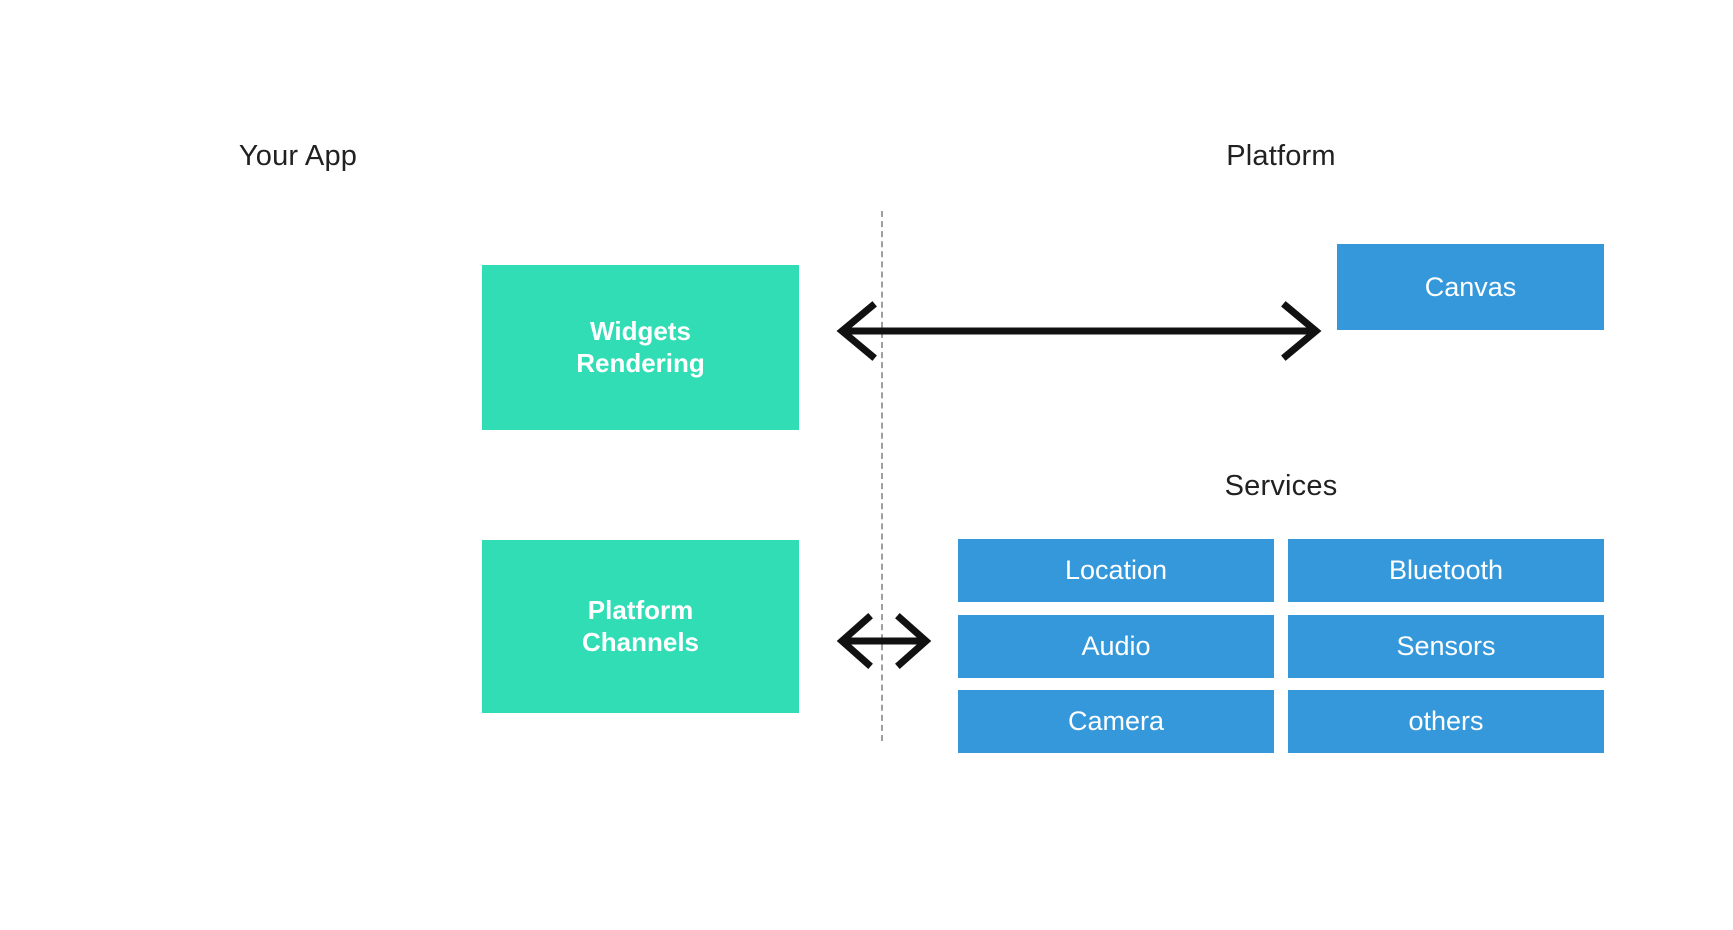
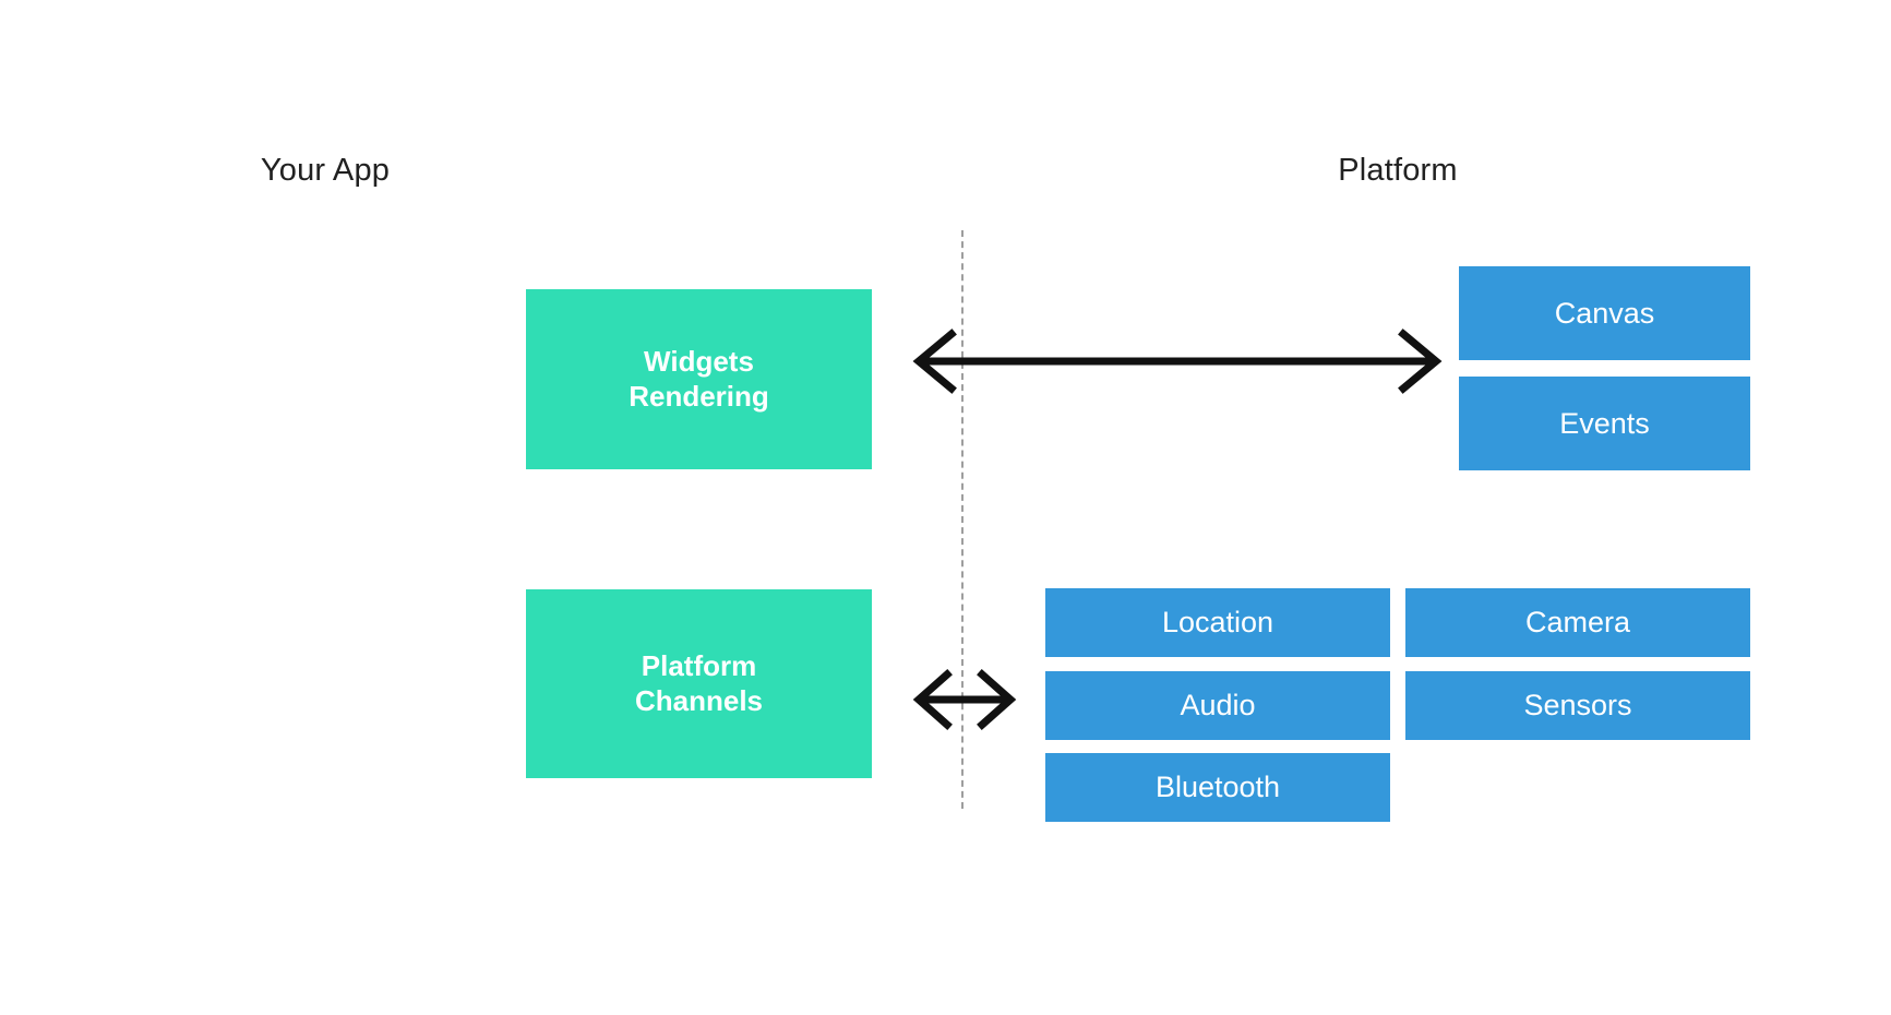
  Your App
  Platform
- Services
  Widgets
  Rendering
  Platform
  Channels
  Canvas
+ Events
  Location
- Bluetooth
+ Camera
  Audio
  Sensors
- Camera
+ Bluetooth
- others
